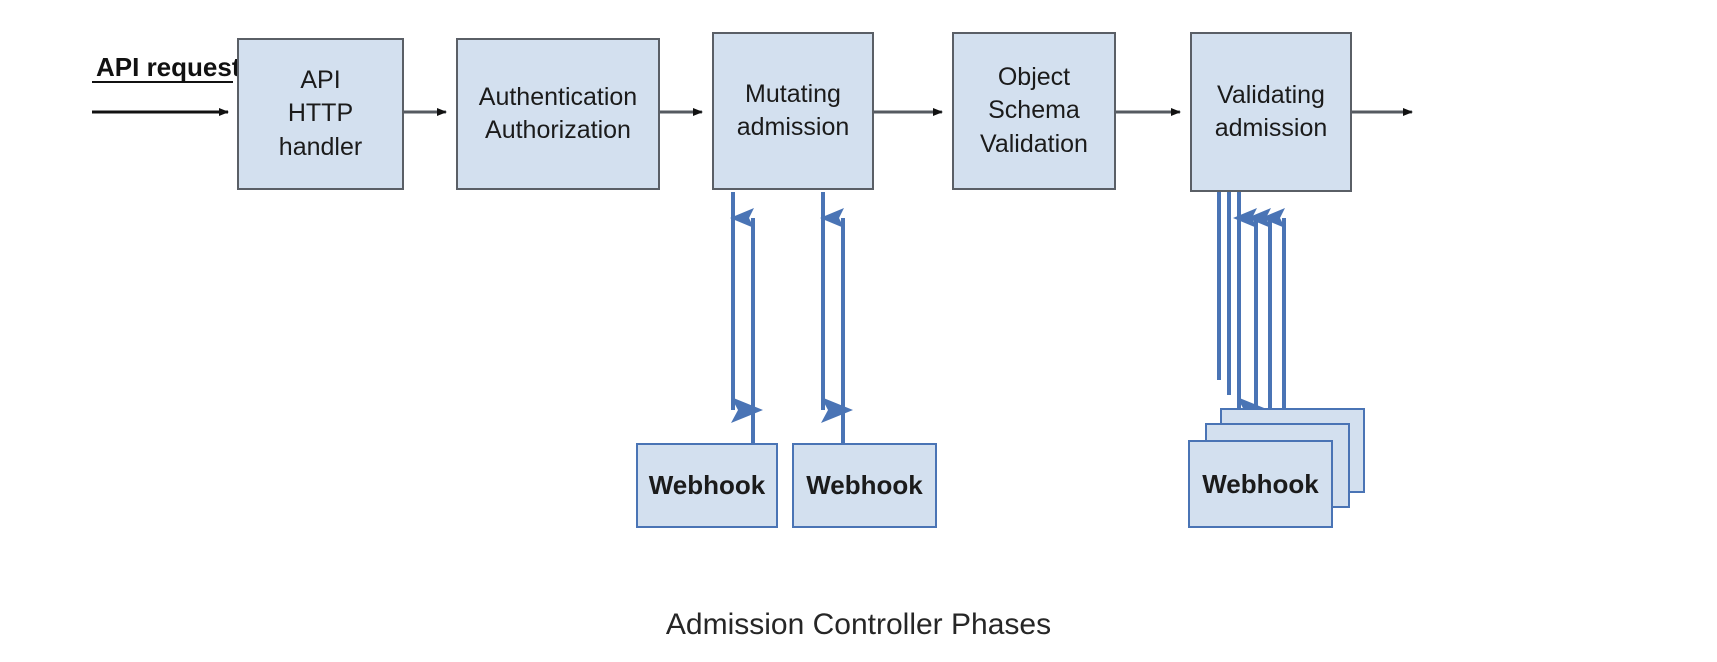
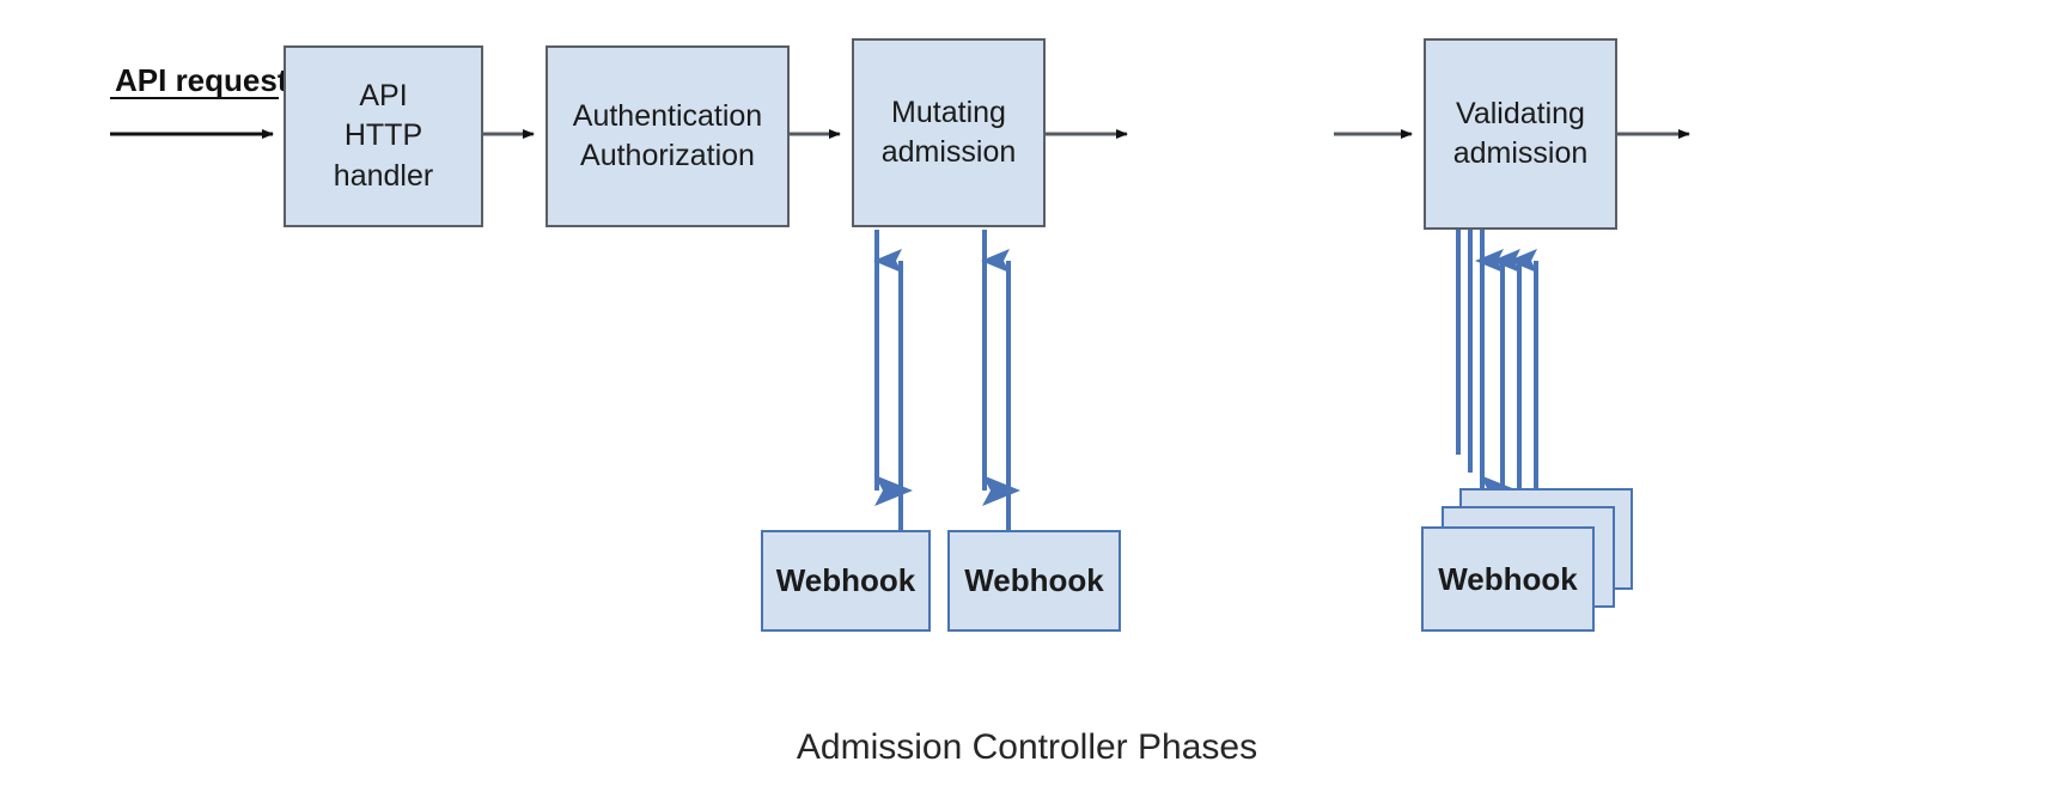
  API reques
  API
  HTTP
  handler
  Authentication
  Authorization
  Mutating
  admission
- Object
- Schema
- Validation
  Validating
  admission
  Webhook
  Webhook
  Webhook
  Admission Controller Phases
